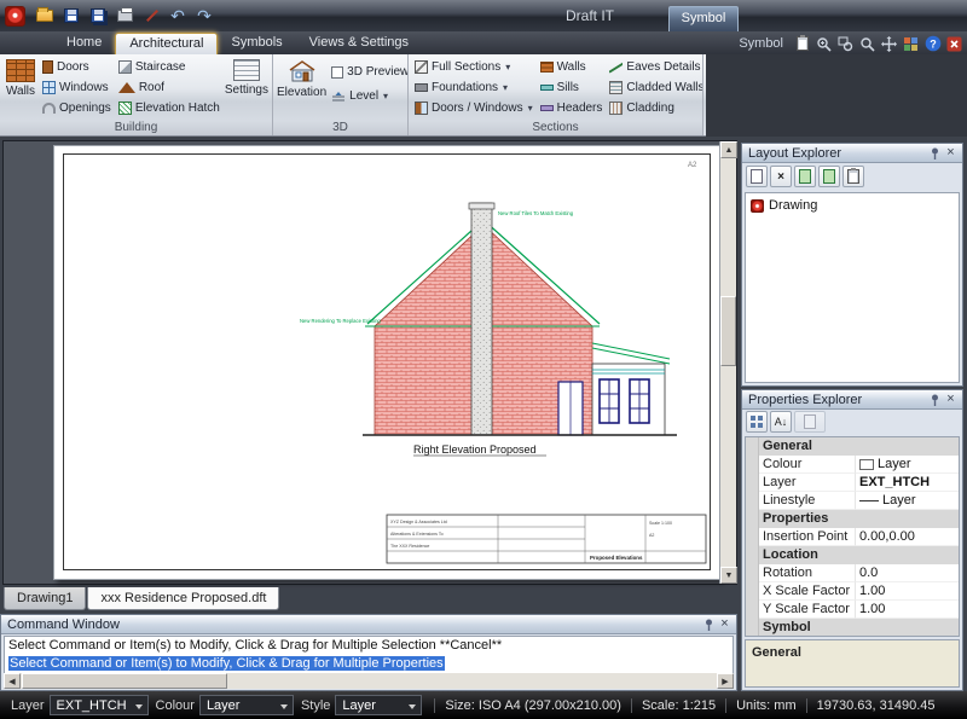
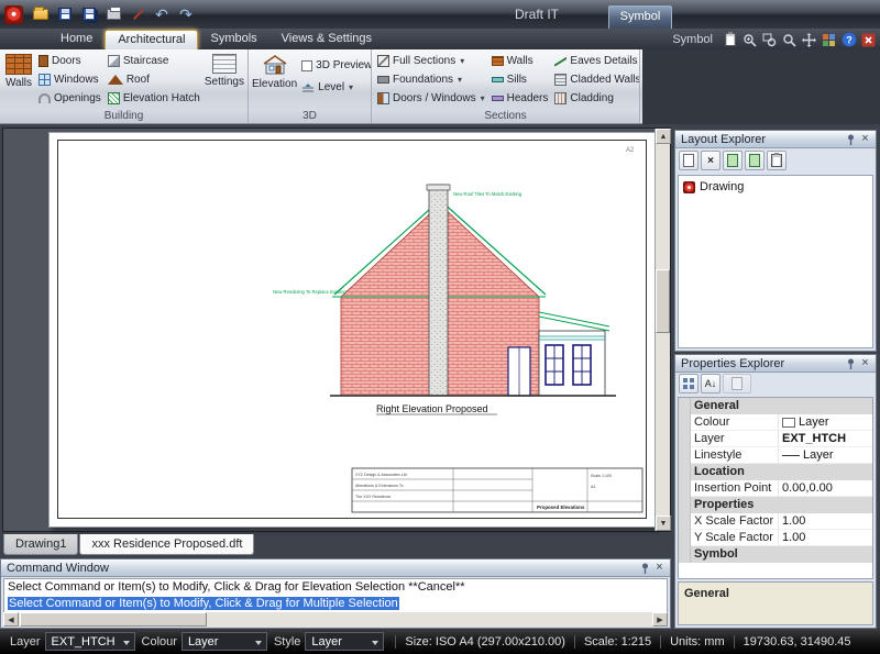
  ↶
  ↷
  Draft IT
  Symbol
  Home
  Architectural
  Symbols
  Views & Settings
  Symbol
  ?
  Walls
  Doors
  Windows
  Openings
  Staircase
  Roof
  Elevation Hatch
  Settings
  Building
  Elevation
  3D Preview
  Level
  ▾
  3D
  Full Sections
  ▾
  Foundations
  ▾
  Doors / Windows
  ▾
  Walls
  Sills
  Headers
  Eaves Details
  Cladded Walls
  Cladding
  Sections
  Right Elevation Proposed
  Drawing1
  xxx Residence Proposed.dft
  Layout Explorer
  ×
  ×
  Drawing
  Properties Explorer
  ×
  A↓
  General
  Colour
  Layer
  Layer
  EXT_HTCH
  Linestyle
  Layer
- Properties
+ Location
  Insertion Point
  0.00,0.00
- Location
+ Properties
- Rotation
- 0.0
  X Scale Factor
  1.00
  Y Scale Factor
  1.00
  Symbol
  General
  Command Window
  ×
- Select Command or Item(s) to Modify, Click & Drag for Multiple Selection **Cancel**
+ Select Command or Item(s) to Modify, Click & Drag for Elevation Selection **Cancel**
- Select Command or Item(s) to Modify, Click & Drag for Multiple Properties
+ Select Command or Item(s) to Modify, Click & Drag for Multiple Selection
  Layer
  EXT_HTCH
  Colour
  Layer
  Style
  Layer
  Size: ISO A4 (297.00x210.00)
  Scale: 1:215
  Units: mm
  19730.63, 31490.45
